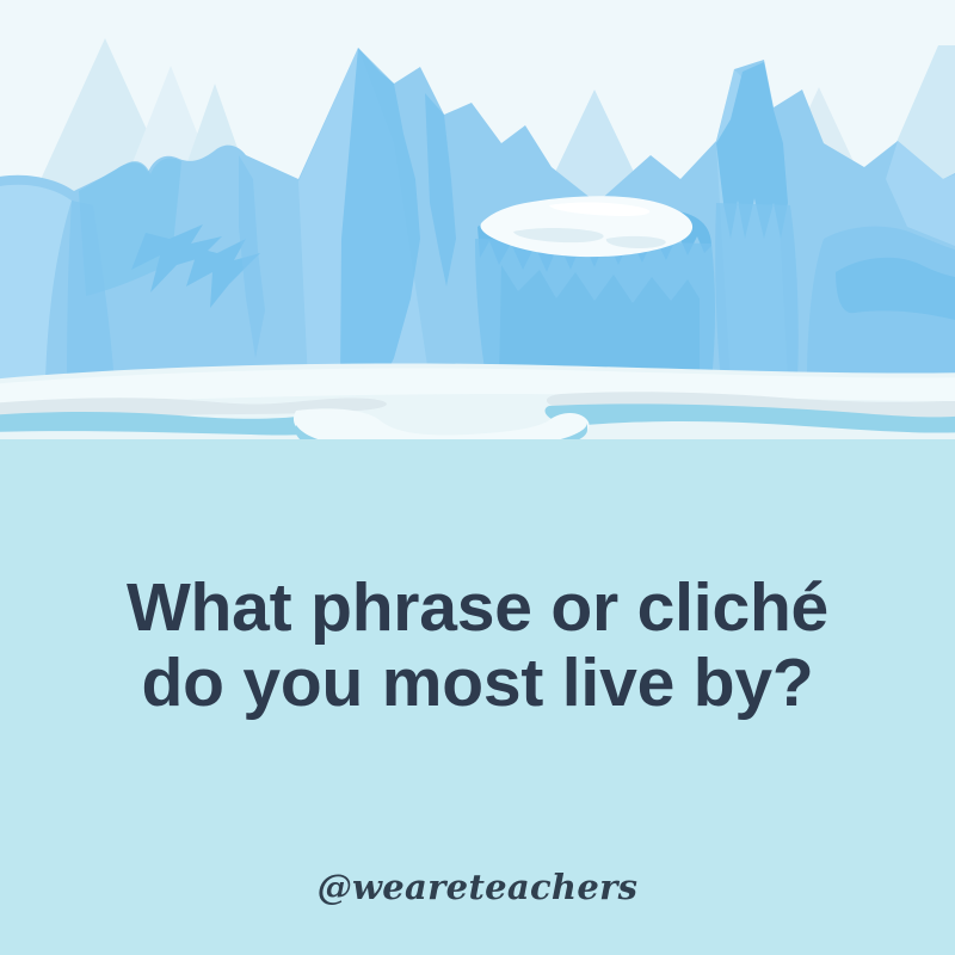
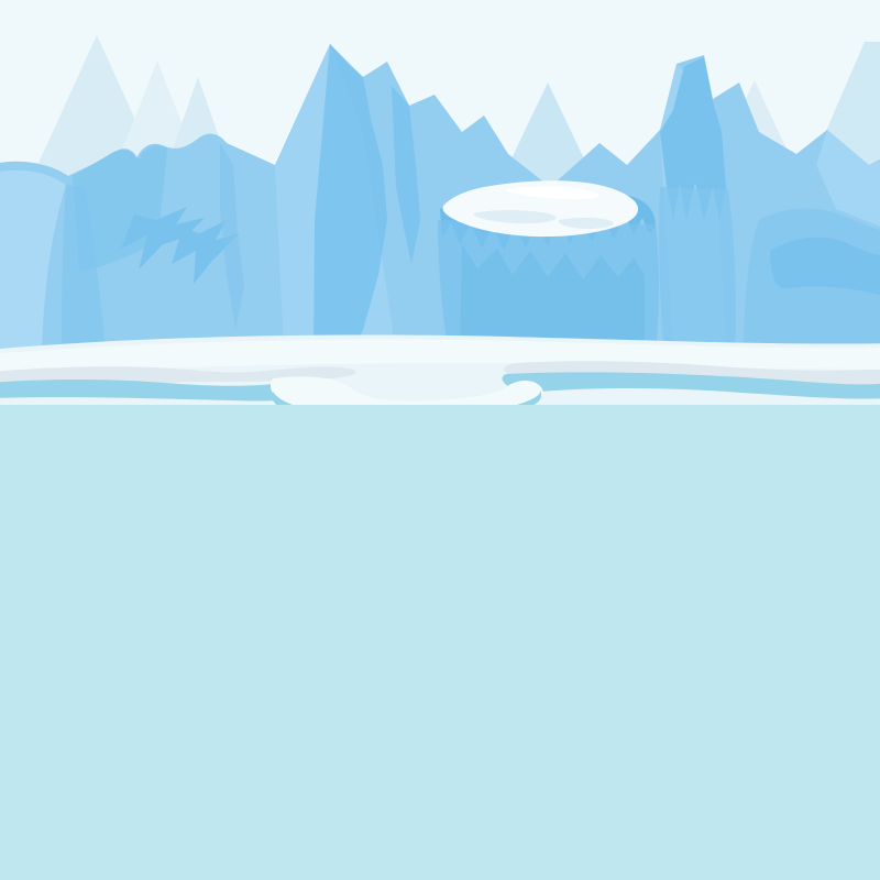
- What phrase or cliché
- do you most live by?
- @weareteachers
